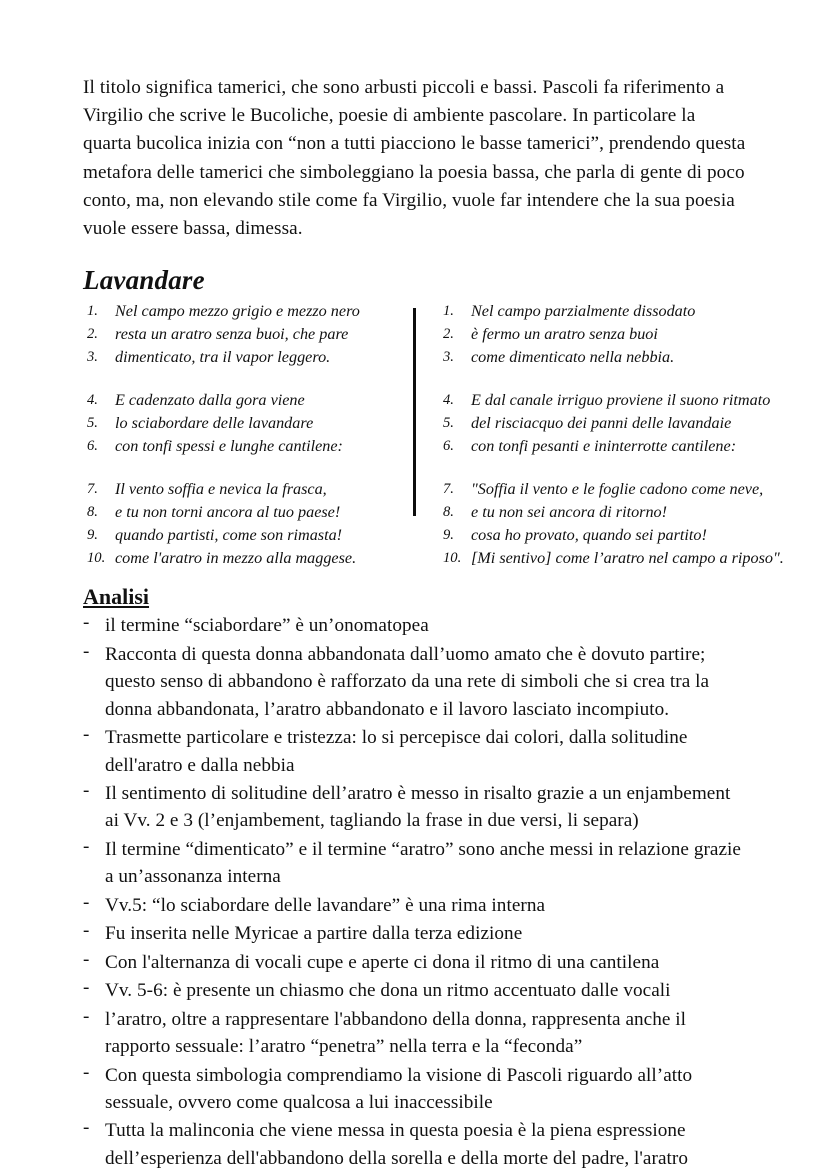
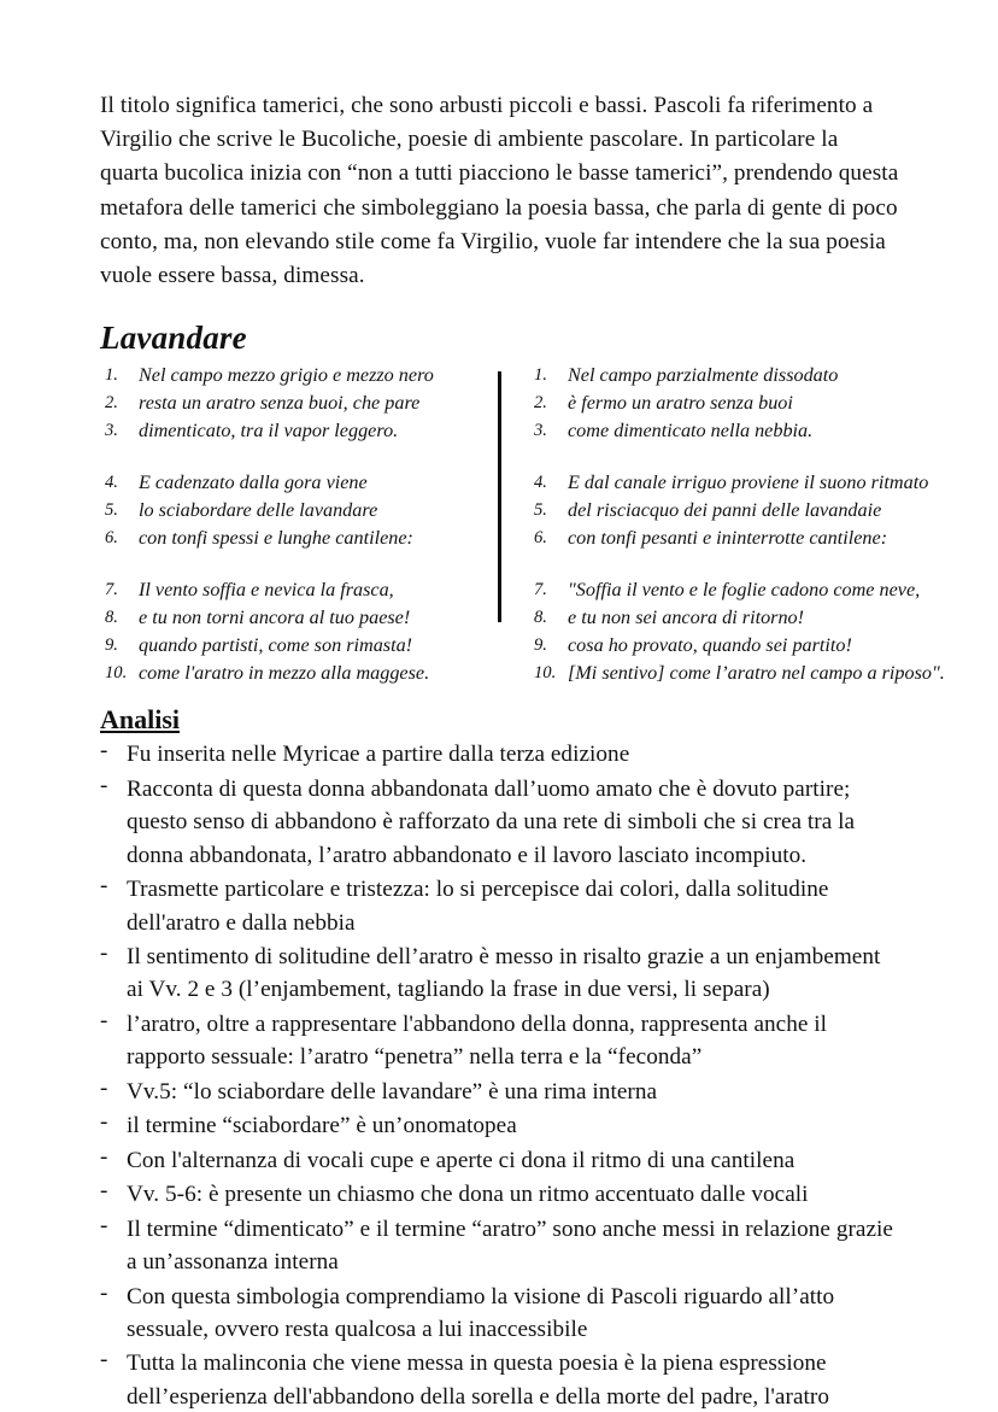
  Il titolo significa tamerici, che sono arbusti piccoli e bassi. Pascoli fa riferimento a Virgilio che scrive le Bucoliche, poesie di ambiente pascolare. In particolare la quarta bucolica inizia con “non a tutti piacciono le basse tamerici”, prendendo questa metafora delle tamerici che simboleggiano la poesia bassa, che parla di gente di poco conto, ma, non elevando stile come fa Virgilio, vuole far intendere che la sua poesia vuole essere bassa, dimessa.
  Lavandare
  1.
  Nel campo mezzo grigio e mezzo nero
  2.
  resta un aratro senza buoi, che pare
  3.
  dimenticato, tra il vapor leggero.
  4.
  E cadenzato dalla gora viene
  5.
  lo sciabordare delle lavandare
  6.
  con tonfi spessi e lunghe cantilene:
  7.
  Il vento soffia e nevica la frasca,
  8.
  e tu non torni ancora al tuo paese!
  9.
  quando partisti, come son rimasta!
  10.
  come l'aratro in mezzo alla maggese.
  1.
  Nel campo parzialmente dissodato
  2.
  è fermo un aratro senza buoi
  3.
  come dimenticato nella nebbia.
  4.
  E dal canale irriguo proviene il suono ritmato
  5.
  del risciacquo dei panni delle lavandaie
  6.
  con tonfi pesanti e ininterrotte cantilene:
  7.
  "Soffia il vento e le foglie cadono come neve,
  8.
  e tu non sei ancora di ritorno!
  9.
  cosa ho provato, quando sei partito!
  10.
  [Mi sentivo] come l’aratro nel campo a riposo".
  Analisi
  -
- il termine “sciabordare” è un’onomatopea
+ Fu inserita nelle Myricae a partire dalla terza edizione
  -
  Racconta di questa donna abbandonata dall’uomo amato che è dovuto partire; questo senso di abbandono è rafforzato da una rete di simboli che si crea tra la donna abbandonata, l’aratro abbandonato e il lavoro lasciato incompiuto.
  -
  Trasmette particolare e tristezza: lo si percepisce dai colori, dalla solitudine dell'aratro e dalla nebbia
  -
  Il sentimento di solitudine dell’aratro è messo in risalto grazie a un enjambement ai Vv. 2 e 3 (l’enjambement, tagliando la frase in due versi, li separa)
  -
- Il termine “dimenticato” e il termine “aratro” sono anche messi in relazione grazie a un’assonanza interna
+ l’aratro, oltre a rappresentare l'abbandono della donna, rappresenta anche il rapporto sessuale: l’aratro “penetra” nella terra e la “feconda”
  -
  Vv.5: “lo sciabordare delle lavandare” è una rima interna
  -
- Fu inserita nelle Myricae a partire dalla terza edizione
+ il termine “sciabordare” è un’onomatopea
  -
  Con l'alternanza di vocali cupe e aperte ci dona il ritmo di una cantilena
  -
  Vv. 5-6: è presente un chiasmo che dona un ritmo accentuato dalle vocali
  -
- l’aratro, oltre a rappresentare l'abbandono della donna, rappresenta anche il rapporto sessuale: l’aratro “penetra” nella terra e la “feconda”
+ Il termine “dimenticato” e il termine “aratro” sono anche messi in relazione grazie a un’assonanza interna
  -
- Con questa simbologia comprendiamo la visione di Pascoli riguardo all’atto sessuale, ovvero come qualcosa a lui inaccessibile
+ Con questa simbologia comprendiamo la visione di Pascoli riguardo all’atto sessuale, ovvero resta qualcosa a lui inaccessibile
  -
  Tutta la malinconia che viene messa in questa poesia è la piena espressione dell’esperienza dell'abbandono della sorella e della morte del padre, l'aratro
